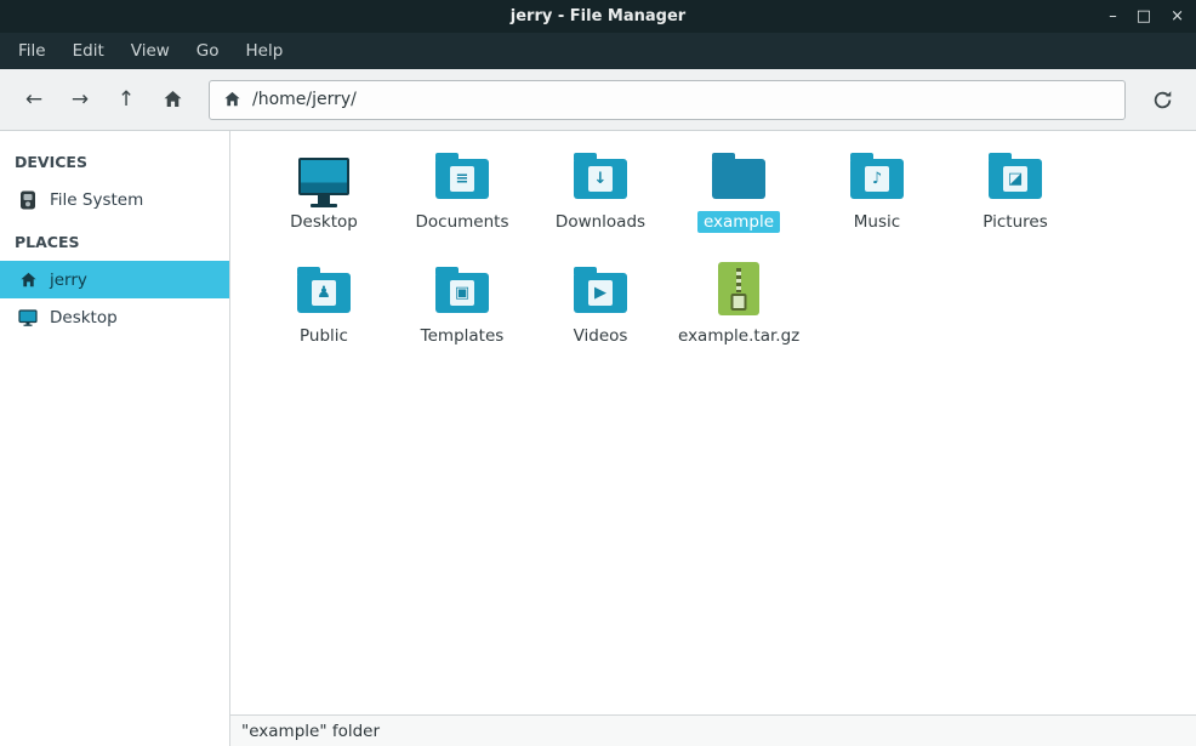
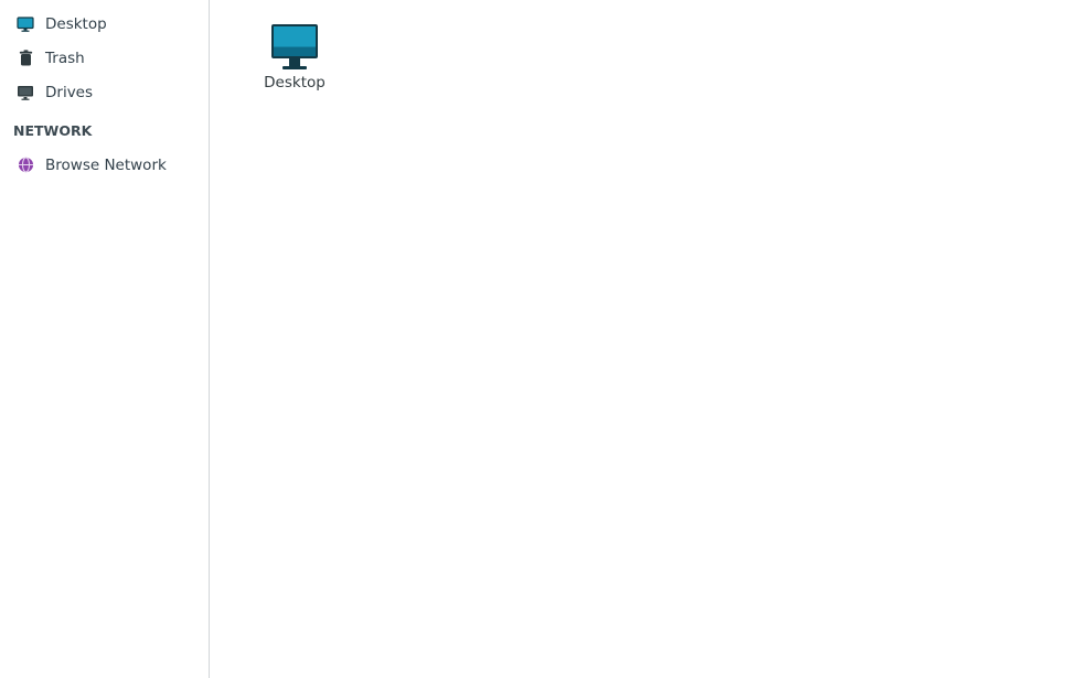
- jerry - File Manager
- –
- □
- ×
- File
- Edit
- View
- Go
- Help
- ←
- →
- ↑
- /home/jerry/
- DEVICES
- File System
- PLACES
- jerry
  Desktop
+ Trash
+ Drives
+ NETWORK
+ Browse Network
  Desktop
- ≡
- Documents
- ↓
- Downloads
- example
- ♪
- Music
- ◪
- Pictures
- ♟
- Public
- ▣
- Templates
- ▶
- Videos
- example.tar.gz
- "example" folder
